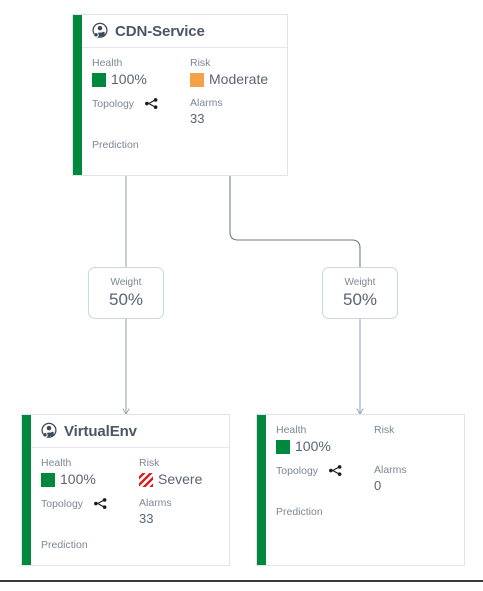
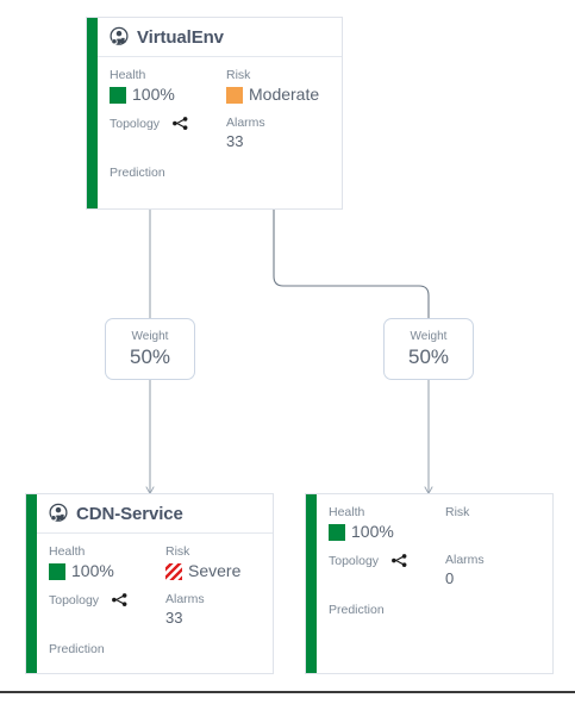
- CDN-Service
+ VirtualEnv
  Health
  100%
  Risk
  Moderate
  Topology
  Alarms
  33
  Prediction
  Weight
  50%
  Weight
  50%
- VirtualEnv
+ CDN-Service
  Health
  100%
  Risk
  Severe
  Topology
  Alarms
  33
  Prediction
  Health
  100%
  Risk
  Topology
  Alarms
  0
  Prediction
